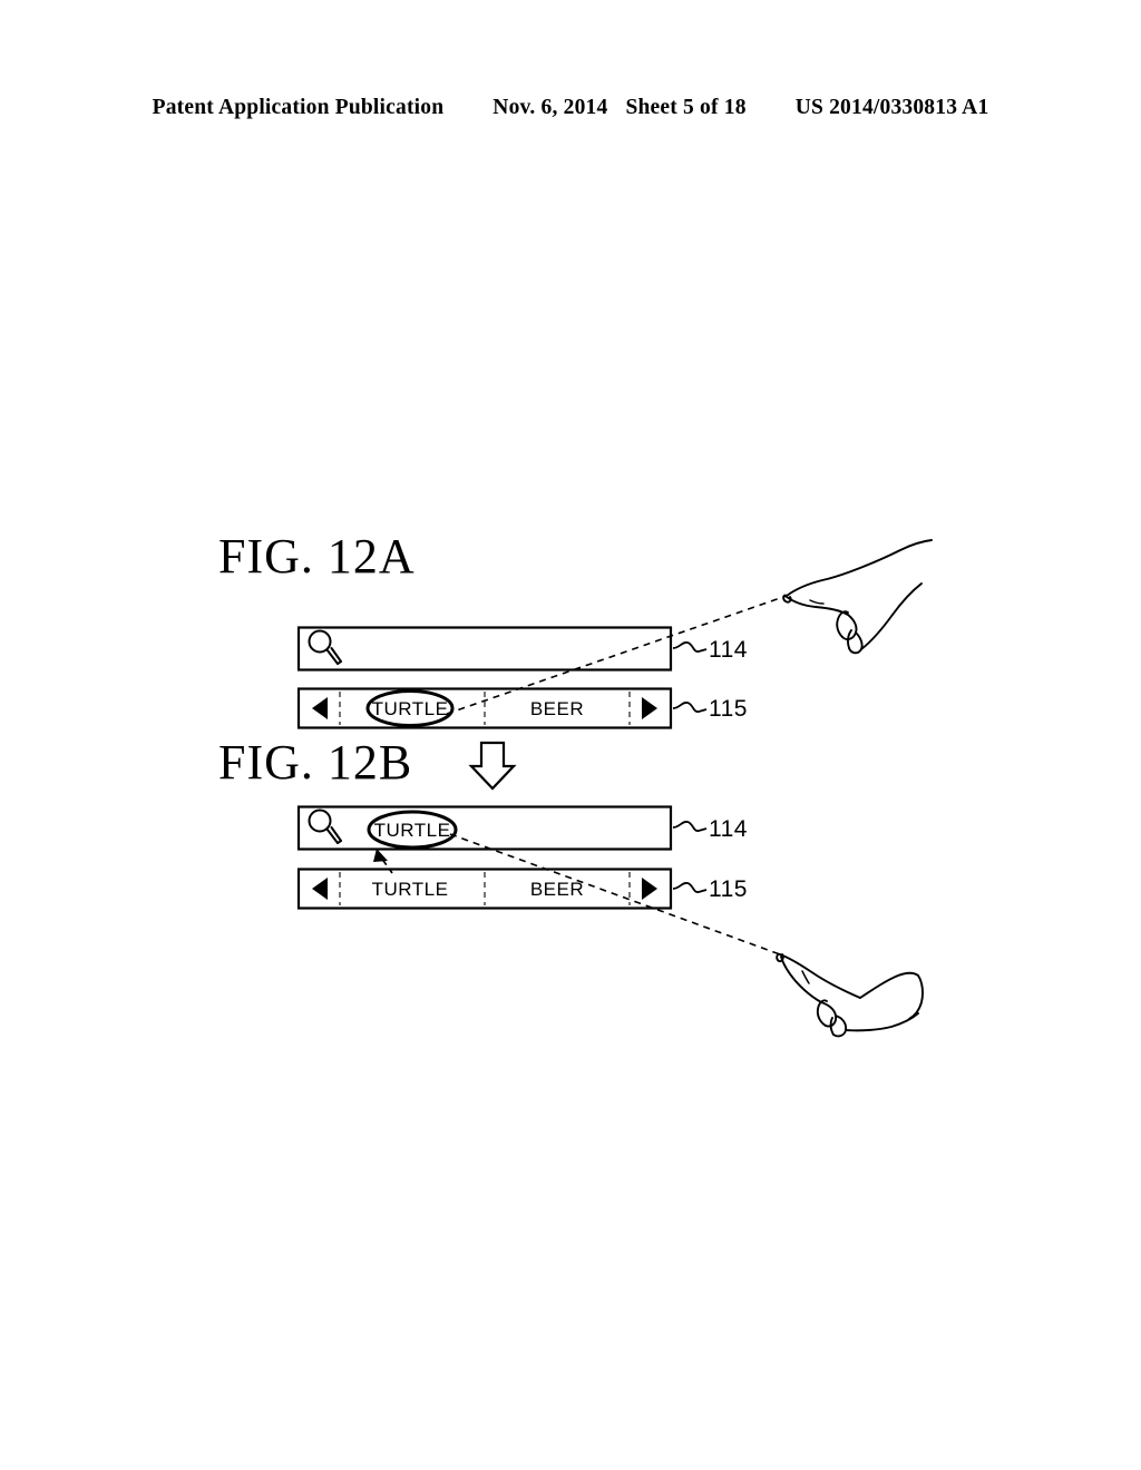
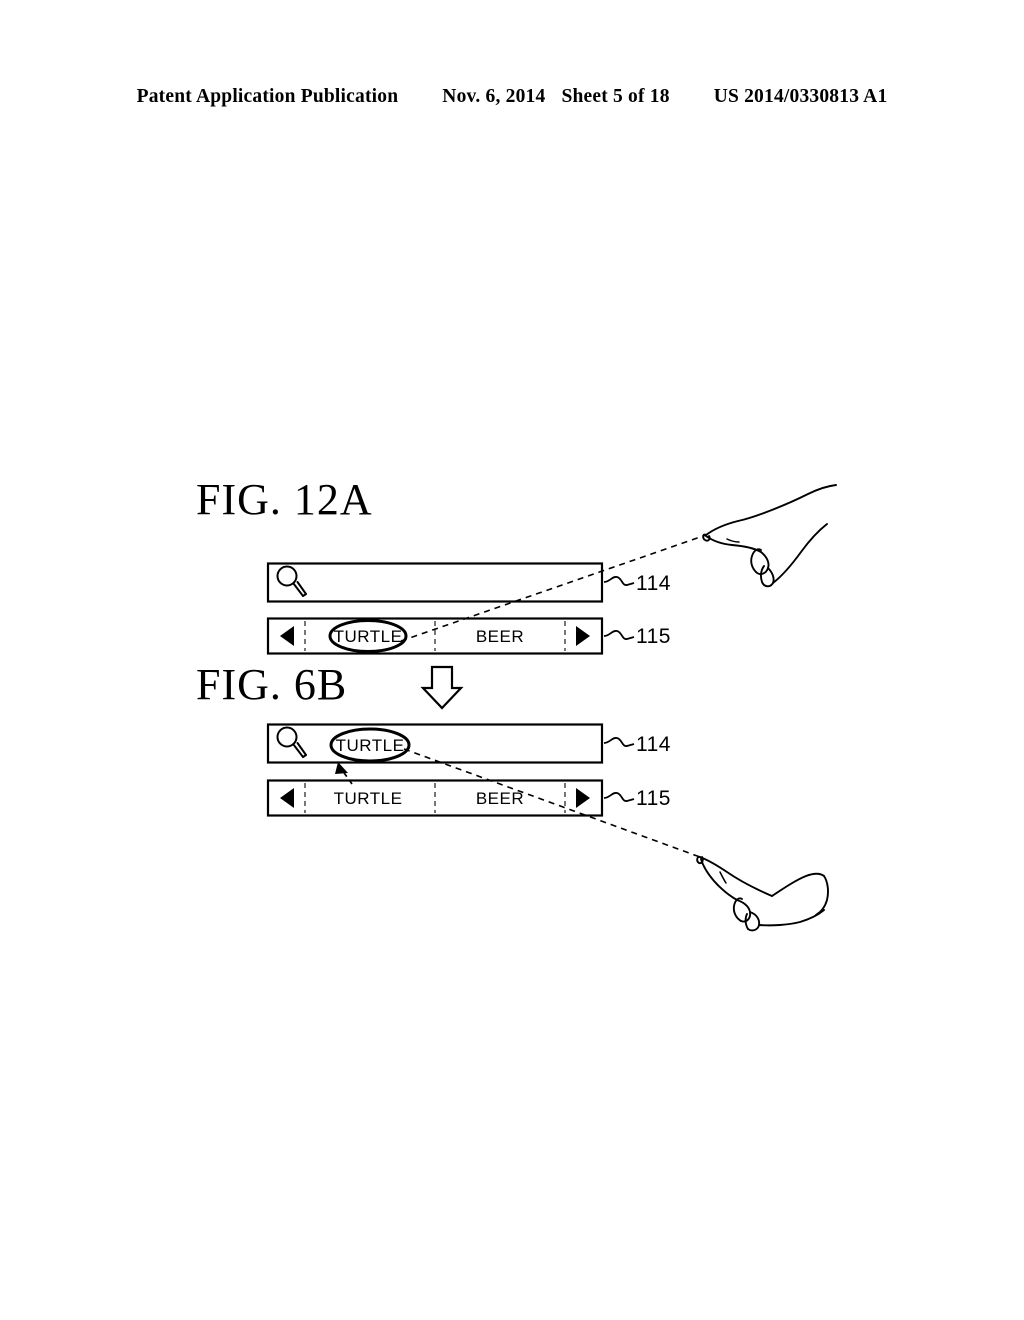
  Patent Application Publication Nov. 6, 2014 Sheet 5 of 18 US 2014/0330813 A1
  FIG. 12A
- FIG. 12B
+ FIG. 6B
  TURTLE
  BEER
  114
  115
  TURTLE
  TURTLE
  BEER
  114
  115
